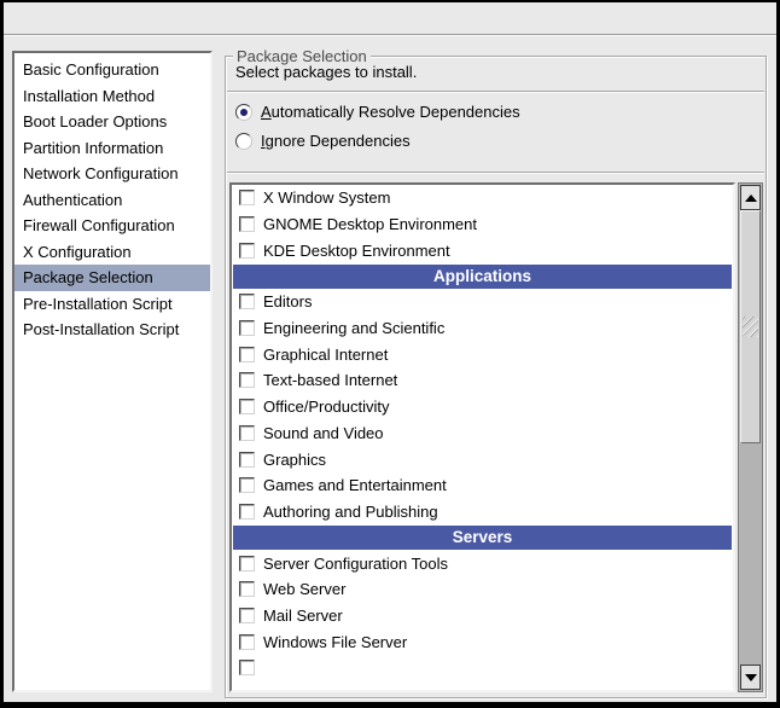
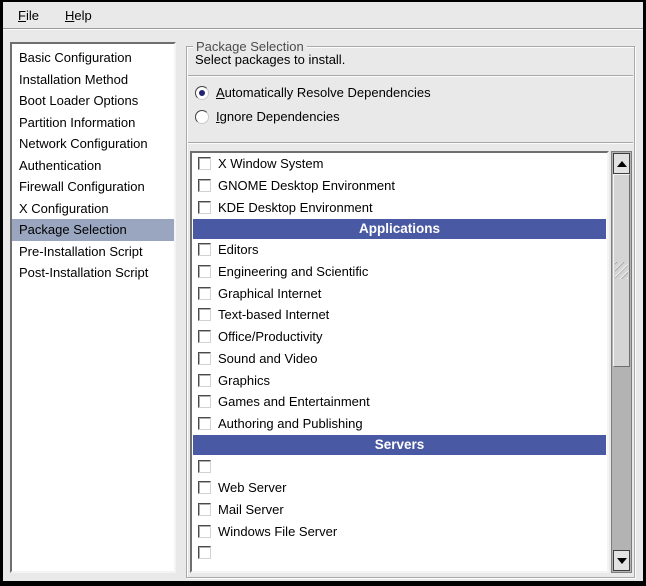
+ File
+ Help
  Basic Configuration
  Installation Method
  Boot Loader Options
  Partition Information
  Network Configuration
  Authentication
  Firewall Configuration
  X Configuration
  Package Selection
  Pre-Installation Script
  Post-Installation Script
  Package Selection
  Select packages to install.
  Automatically Resolve Dependencies
  Ignore Dependencies
  X Window System
  GNOME Desktop Environment
  KDE Desktop Environment
  Applications
  Editors
  Engineering and Scientific
  Graphical Internet
  Text-based Internet
  Office/Productivity
  Sound and Video
  Graphics
  Games and Entertainment
  Authoring and Publishing
  Servers
- Server Configuration Tools
  Web Server
  Mail Server
  Windows File Server
